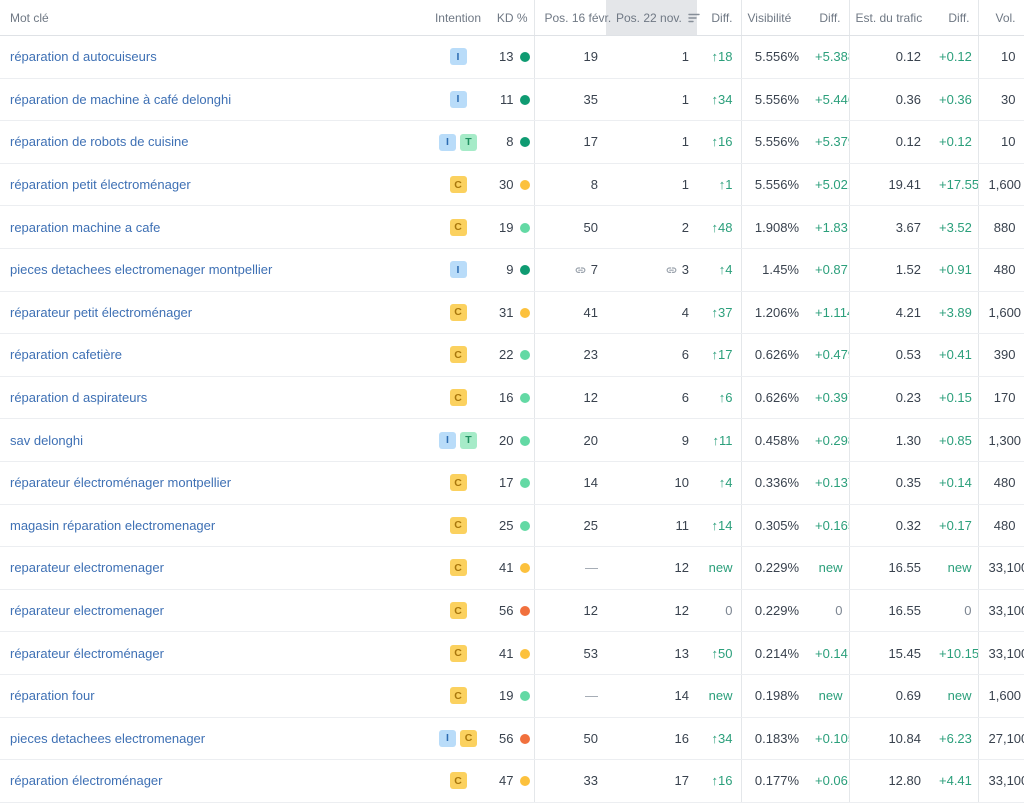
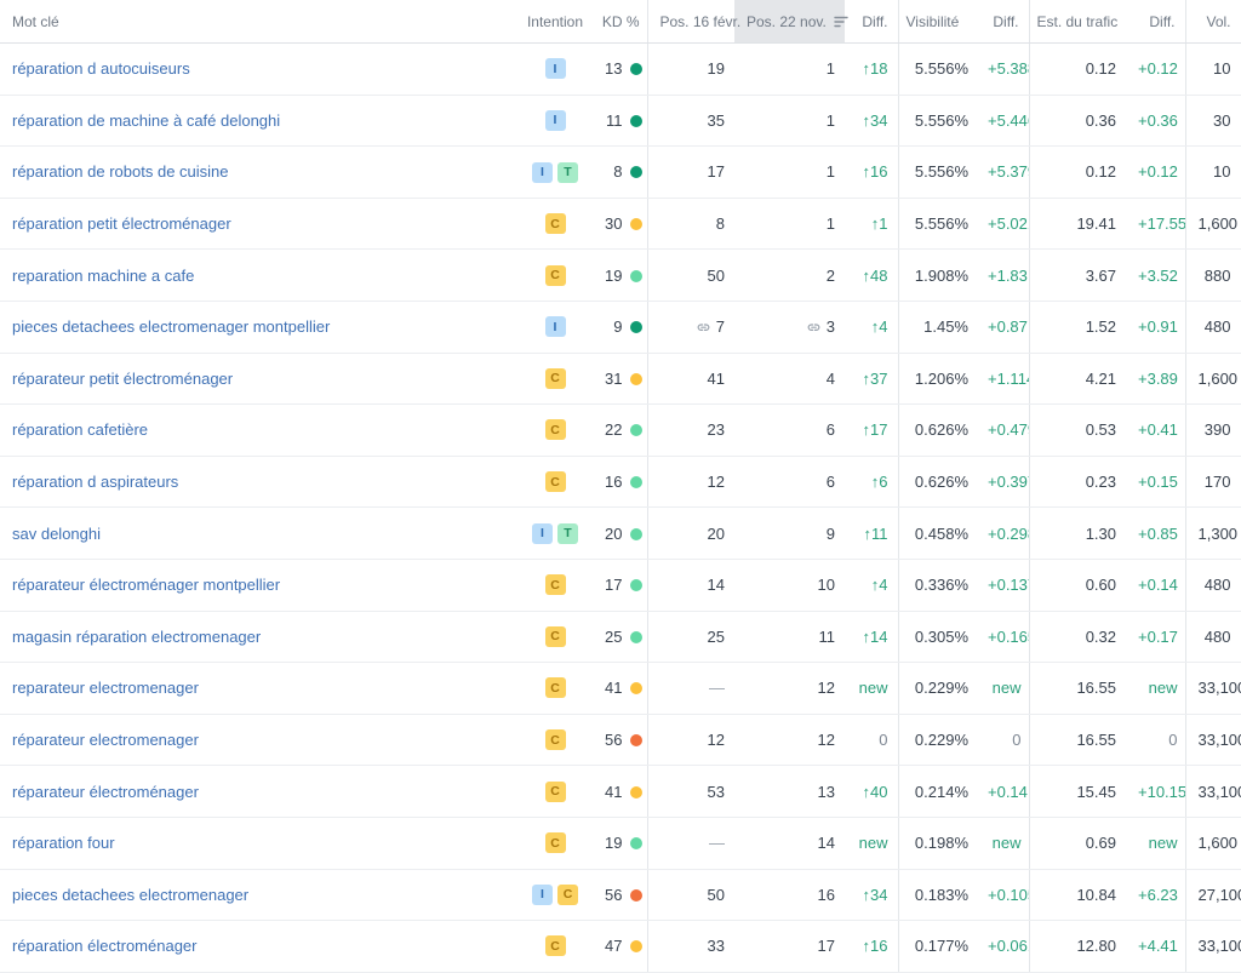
  Mot clé	Intention	KD %	Pos. 16 févr.	Pos. 22 nov.	Diff.	Visibilité	Diff.	Est. du trafic	Diff.	Vol.
  réparation d autocuiseurs	I	13	19	1	↑18	5.556%	+5.38	0.12	+0.12	10
  réparation de machine à café delonghi	I	11	35	1	↑34	5.556%	+5.44	0.36	+0.36	30
  réparation de robots de cuisine	I T	8	17	1	↑16	5.556%	+5.37	0.12	+0.12	10
  réparation petit électroménager	C	30	8	1	↑1	5.556%	+5.02	19.41	+17.55	1,600
  reparation machine a cafe	C	19	50	2	↑48	1.908%	+1.83	3.67	+3.52	880
  pieces detachees electromenager montpellier	I	9	7	3	↑4	1.45%	+0.87	1.52	+0.91	480
  réparateur petit électroménager	C	31	41	4	↑37	1.206%	+1.11	4.21	+3.89	1,600
  réparation cafetière	C	22	23	6	↑17	0.626%	+0.47	0.53	+0.41	390
  réparation d aspirateurs	C	16	12	6	↑6	0.626%	+0.39	0.23	+0.15	170
  sav delonghi	I T	20	20	9	↑11	0.458%	+0.29	1.30	+0.85	1,300
- réparateur électroménager montpellier	C	17	14	10	↑4	0.336%	+0.13	0.35	+0.14	480
+ réparateur électroménager montpellier	C	17	14	10	↑4	0.336%	+0.13	0.60	+0.14	480
  magasin réparation electromenager	C	25	25	11	↑14	0.305%	+0.16	0.32	+0.17	480
  reparateur electromenager	C	41	—	12	new	0.229%	new	16.55	new	33,10
  réparateur electromenager	C	56	12	12	0	0.229%	0	16.55	0	33,10
- réparateur électroménager	C	41	53	13	↑50	0.214%	+0.14	15.45	+10.15	33,10
+ réparateur électroménager	C	41	53	13	↑40	0.214%	+0.14	15.45	+10.15	33,10
  réparation four	C	19	—	14	new	0.198%	new	0.69	new	1,600
  pieces detachees electromenager	I C	56	50	16	↑34	0.183%	+0.10	10.84	+6.23	27,10
  réparation électroménager	C	47	33	17	↑16	0.177%	+0.06	12.80	+4.41	33,10
